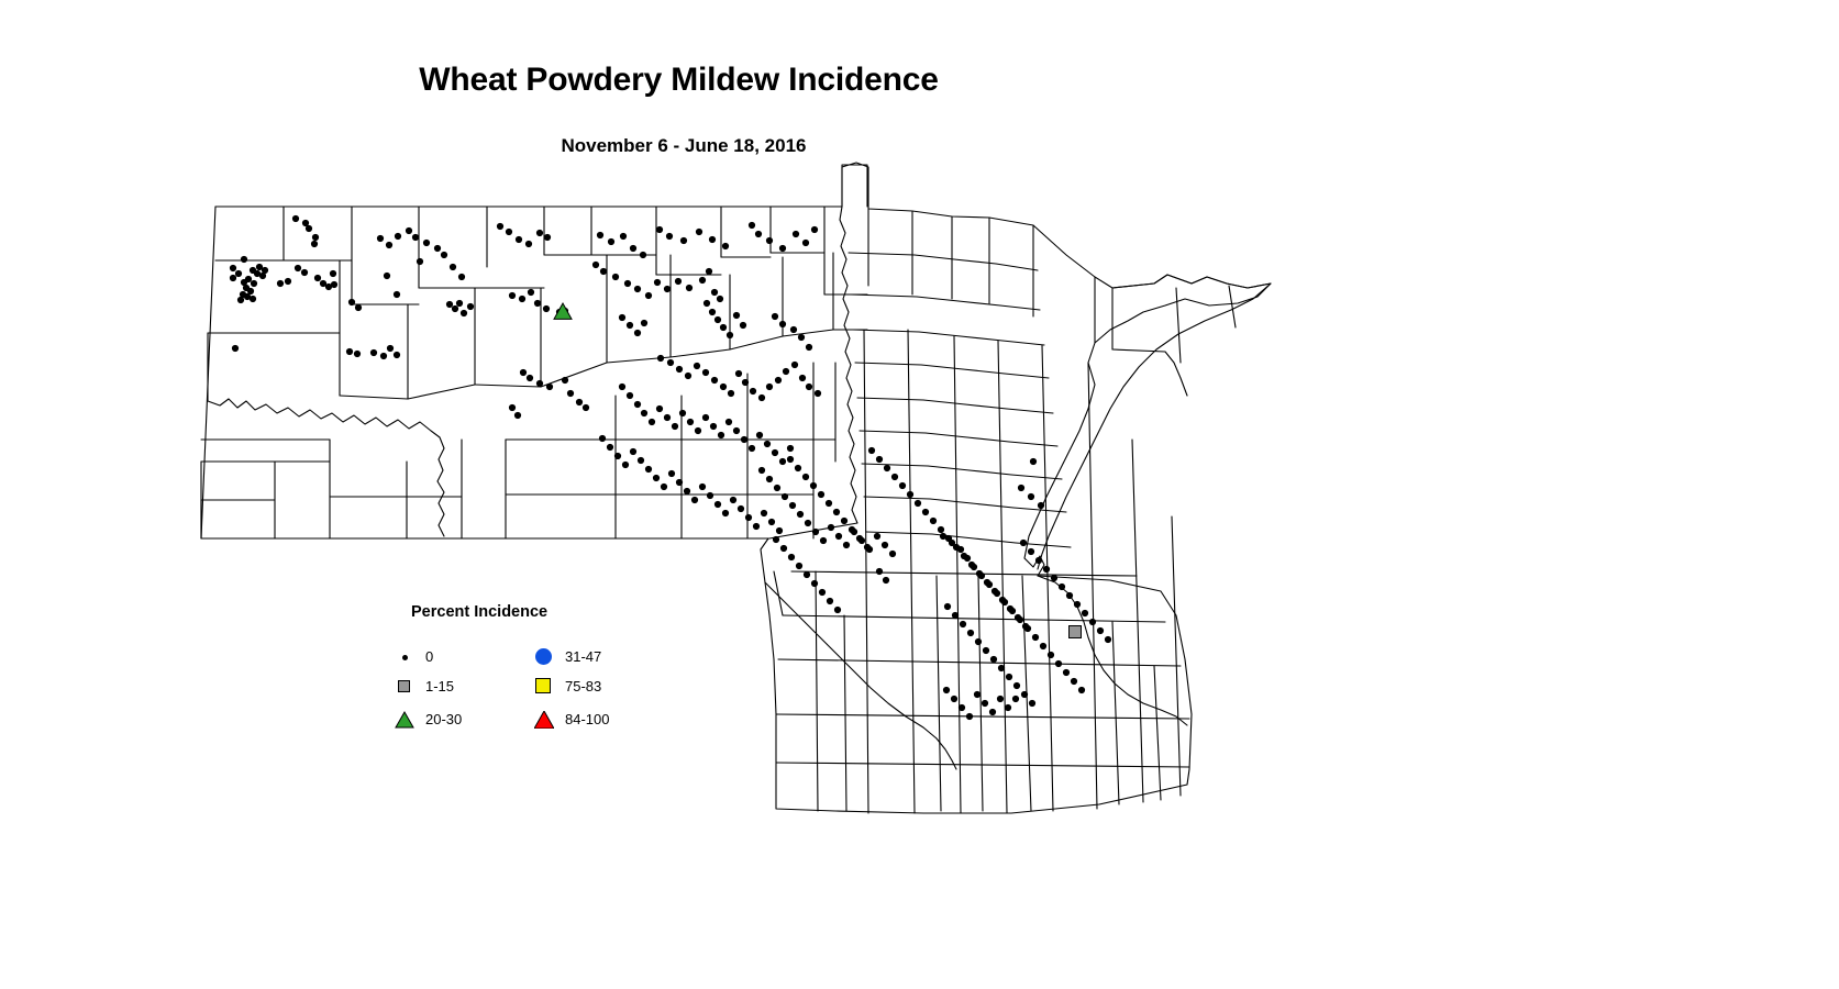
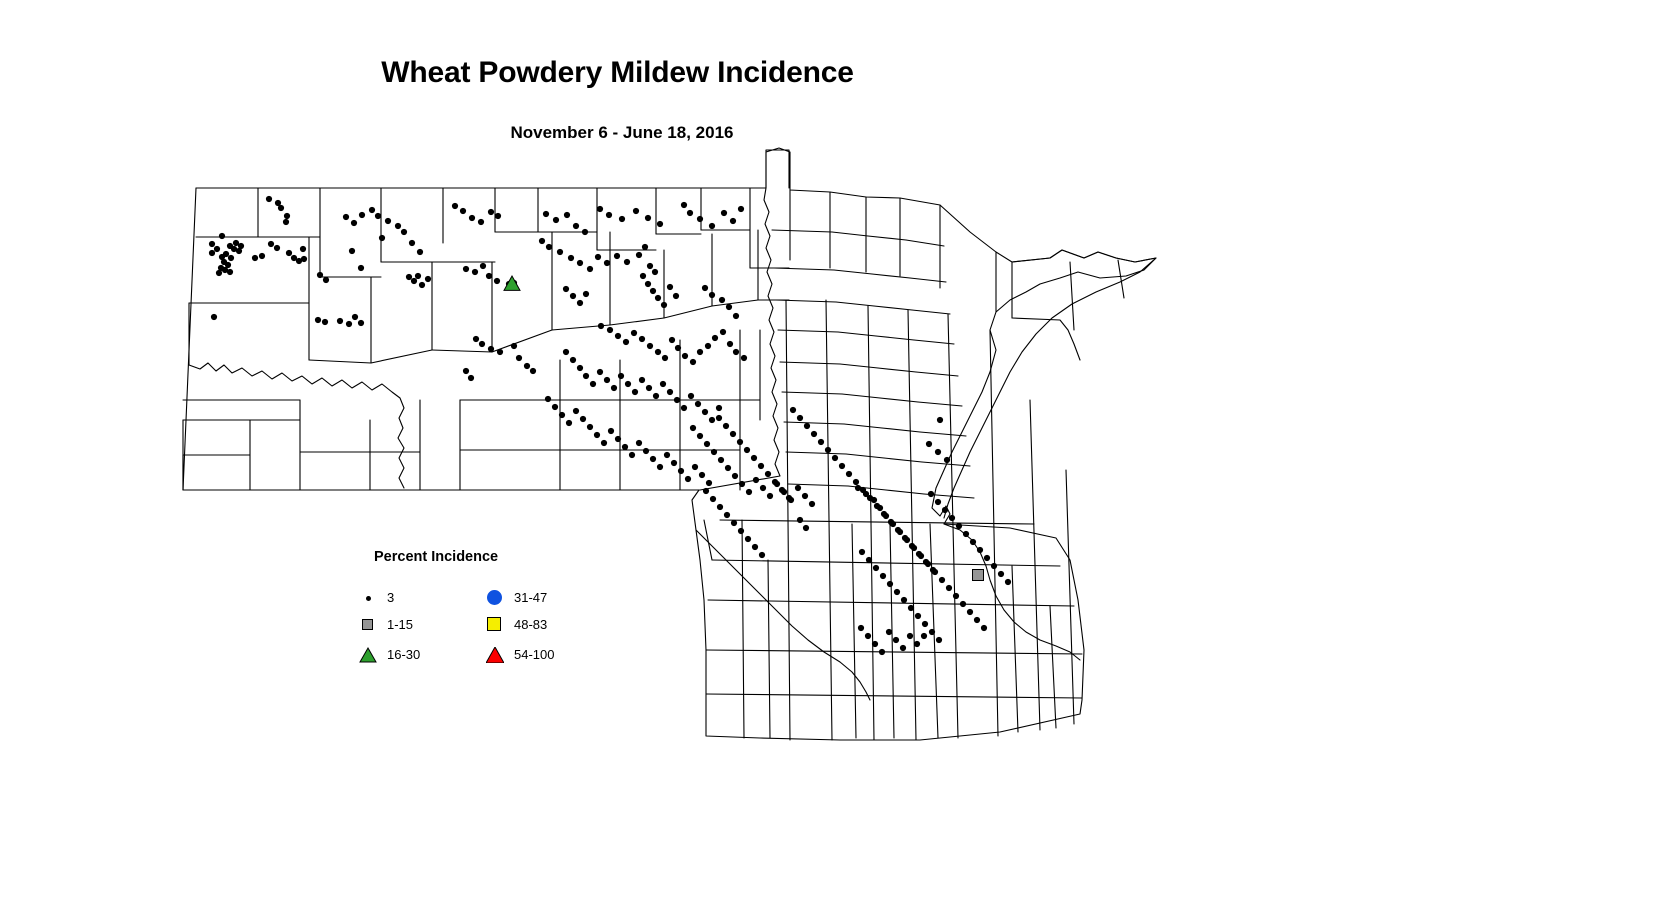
  Wheat Powdery Mildew Incidence
  November 6 - June 18, 2016
  Percent Incidence
- 0
+ 3
  1-15
- 20-30
+ 16-30
  31-47
- 75-83
+ 48-83
- 84-100
+ 54-100
